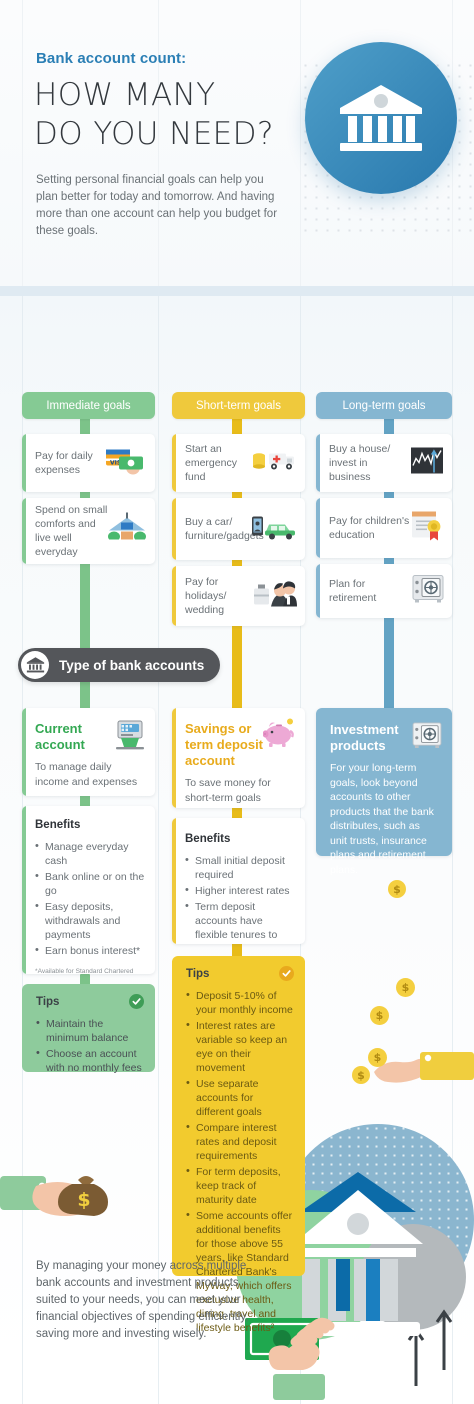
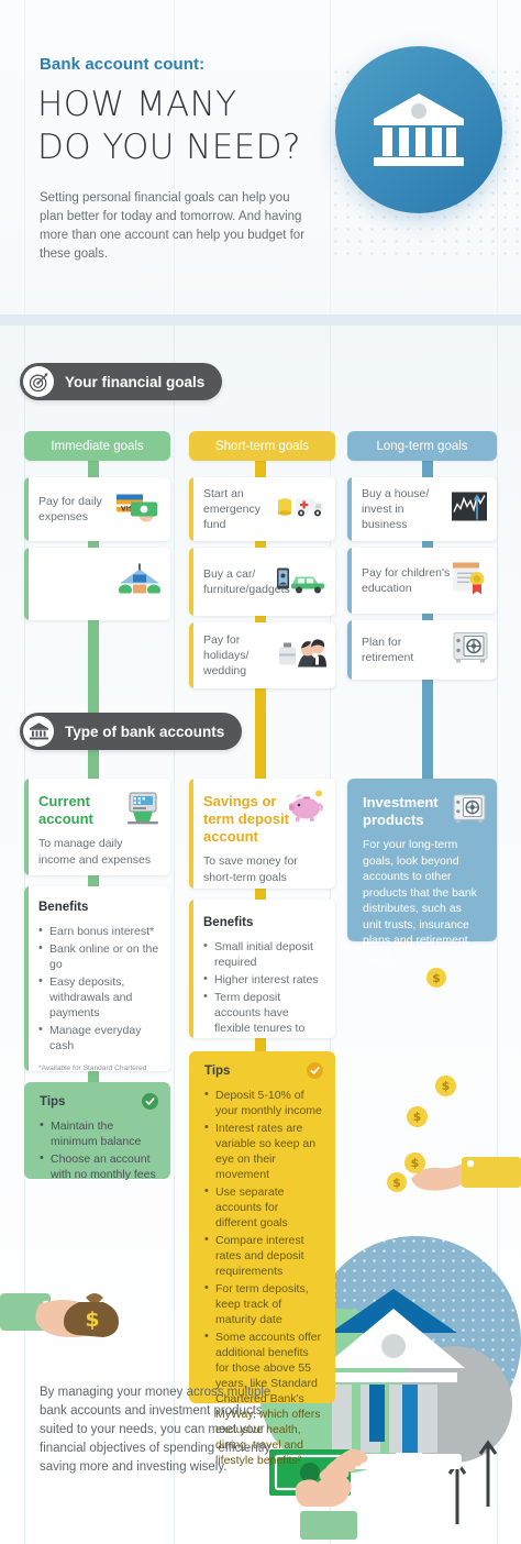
  Bank account count:
  HOW MANY
  DO YOU NEED?
  Setting personal financial goals can help you plan better for today and tomorrow. And having more than one account can help you budget for these goals.
+ Your financial goals
  Immediate goals
  Short-term goals
  Long-term goals
  Pay for daily expenses
- Spend on small comforts and live well everyday
  Start an emergency fund
  Buy a car/ furniture/gadget
  Pay for holidays/ wedding
  Buy a house/ invest in business
  Pay for children's education
  Plan for retirement
  Type of bank accounts
  Current
  account
  To manage daily income and expenses
  Benefits
- Manage everyday cash
+ Earn bonus interest*
  Bank online or on the go
  Easy deposits, withdrawals and payments
- Earn bonus interest*
+ Manage everyday cash
  Tips
  Maintain the minimum balance
  Choose an account with no monthly fees
  Savings or
  term deposit
  account
  To save money for short-term goals
  Benefits
  Small initial deposit required
  Higher interest rates
  Term deposit accounts have flexible tenures to
  Tips
  Deposit 5-10% of your monthly income
  Interest rates are variable so keep an eye on their movement
  Use separate accounts for different goals
  Compare interest rates and deposit requirements
  For term deposits, keep track of maturity date
  Some accounts offer additional benefits for those above 55 years, like Standard Chartered Bank's MyWay, which offers exclusive health, dining, travel and lifestyle benefits²
  Investment
  products
  For your long-term goals, look beyond accounts to other products that the bank distributes, such as unit trusts, insurance plans and retirement
  $
  $
  $
  $
  $
  $
  By managing your money across multiple bank accounts and investment products suited to your needs, you can meet your financial objectives of spending efficiently, saving more and investing wisely.
